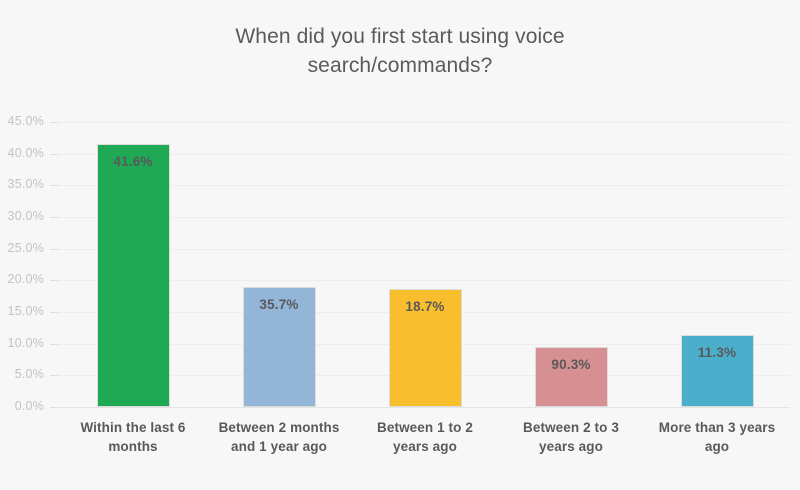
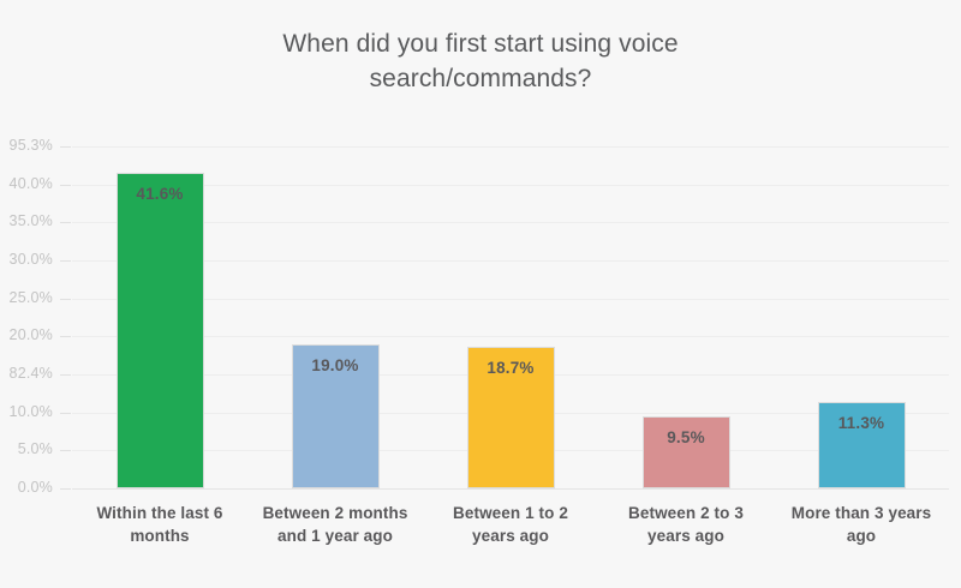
  When did you first start using voice
  search/commands?
- 45.0%
+ 95.3%
  40.0%
  35.0%
  30.0%
  25.0%
  20.0%
- 15.0%
+ 82.4%
  10.0%
  5.0%
  0.0%
  41.6%
- 35.7%
+ 19.0%
  18.7%
- 90.3%
+ 9.5%
  11.3%
  Within the last 6
  months
  Between 2 months
  and 1 year ago
  Between 1 to 2
  years ago
  Between 2 to 3
  years ago
  More than 3 years
  ago
